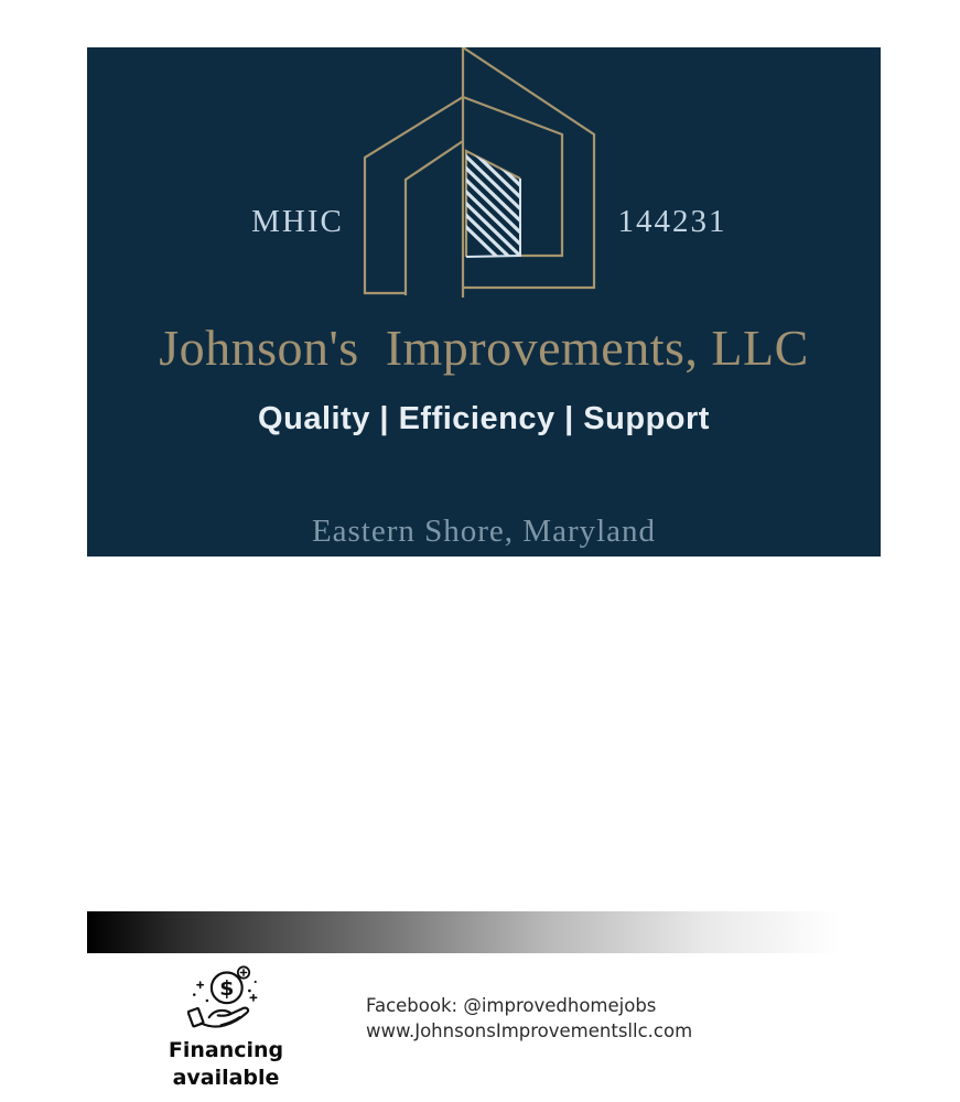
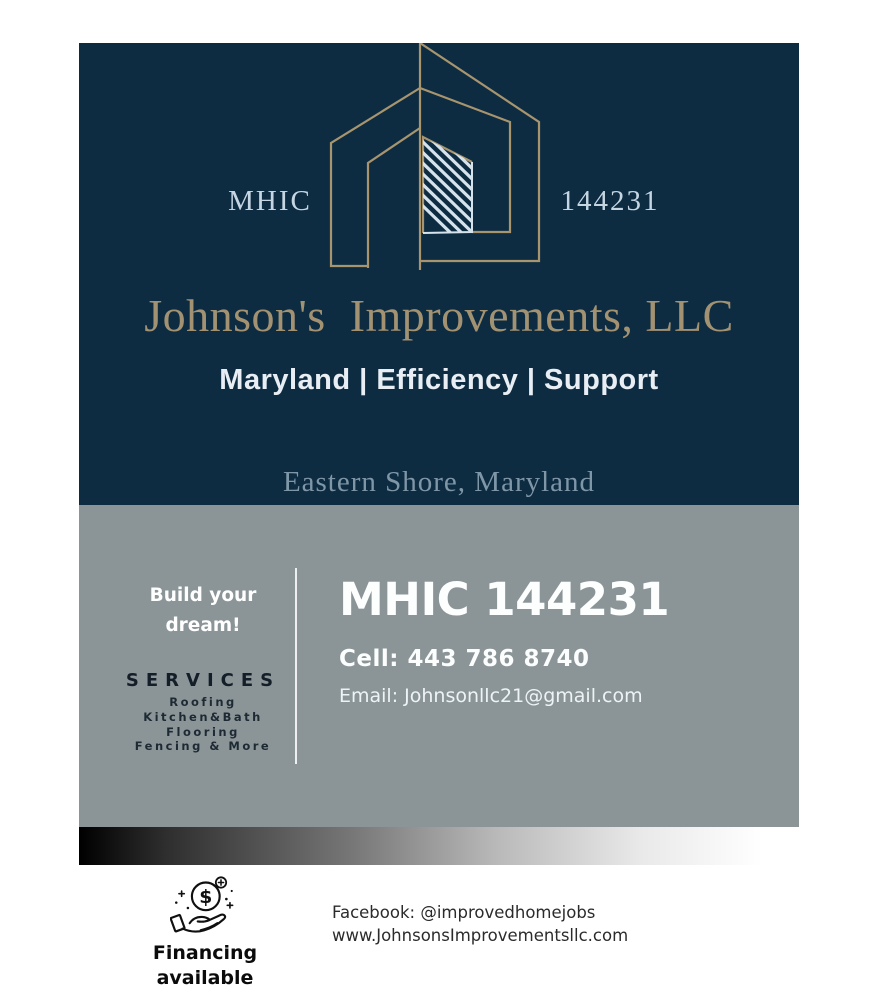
  MHIC
  144231
  Johnson's Improvements, LLC
- Quality | Efficiency | Support
+ Maryland | Efficiency | Support
  Eastern Shore, Maryland
+ Build your dream!
+ SERVICES
+ Roofing
+ Kitchen&Bath
+ Flooring
+ Fencing & More
+ MHIC 144231
+ Cell: 443 786 8740
+ Email: Johnsonllc21@gmail.com
  $
  Financing
  available
  Facebook: @improvedhomejobs
  www.JohnsonsImprovementsllc.com
